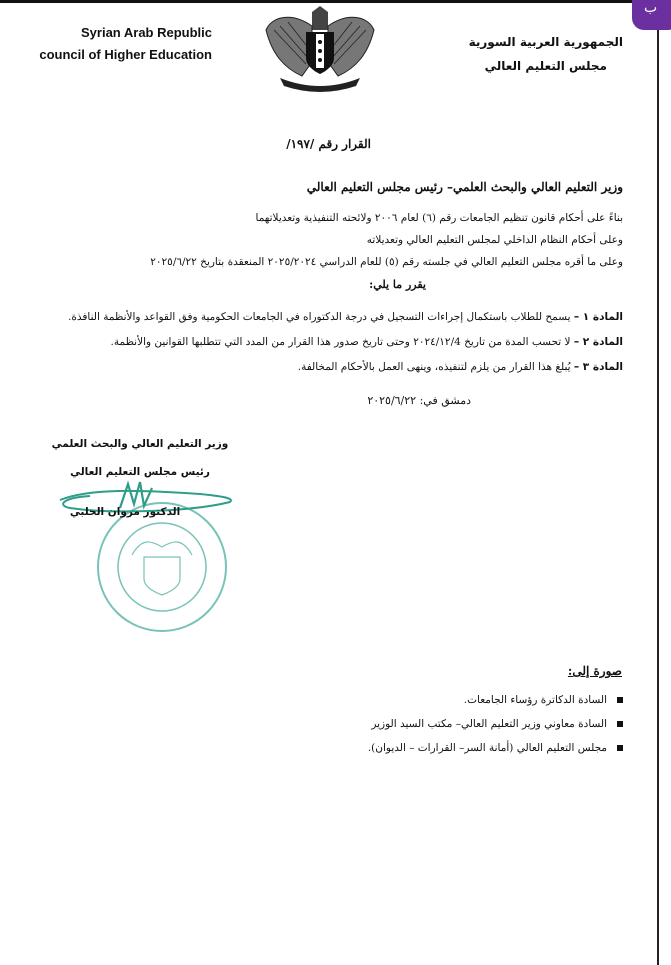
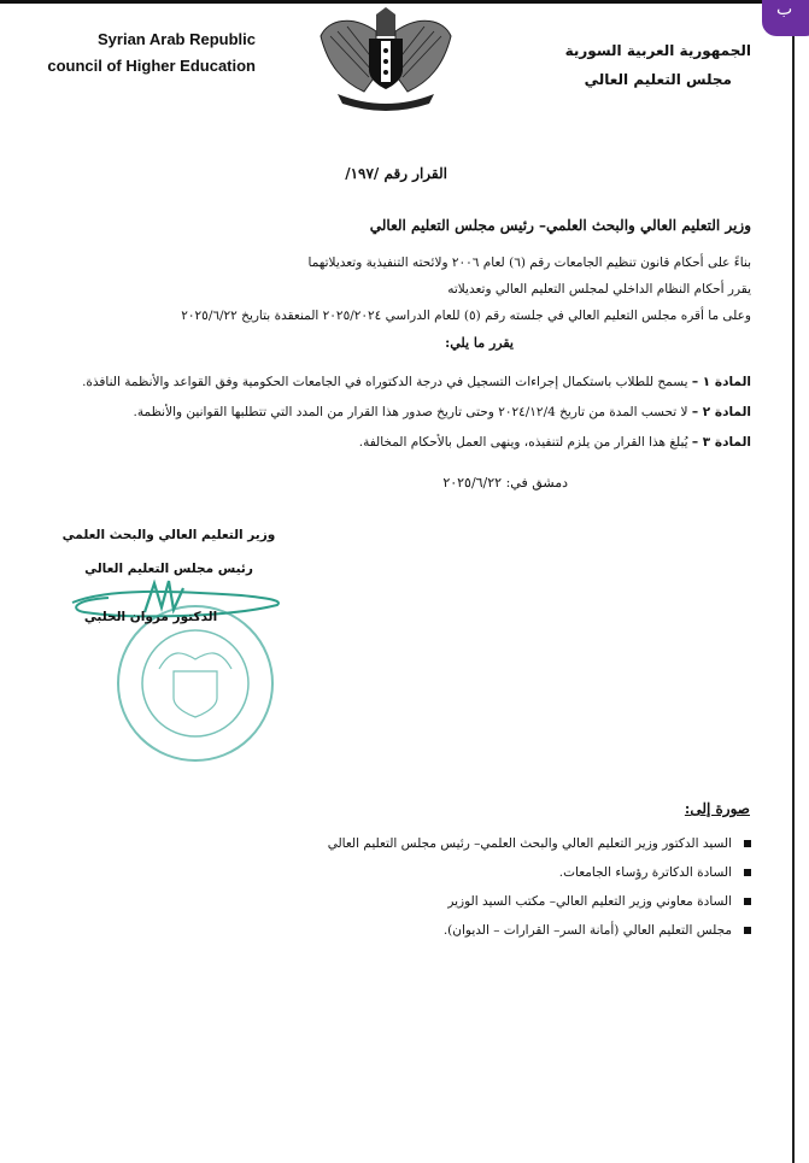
  ب
  Syrian Arab Republic
  council of Higher Education
  الجمهورية العربية السورية
  مجلس التعليم العالي
  القرار رقم /١٩٧/
  وزير التعليم العالي والبحث العلمي– رئيس مجلس التعليم العالي
  بناءً على أحكام قانون تنظيم الجامعات رقم (٦) لعام ٢٠٠٦ ولائحته التنفيذية وتعديلاتهما
- وعلى أحكام النظام الداخلي لمجلس التعليم العالي وتعديلاته
+ يقرر أحكام النظام الداخلي لمجلس التعليم العالي وتعديلاته
  وعلى ما أقره مجلس التعليم العالي في جلسته رقم (٥) للعام الدراسي ٢٠٢٥/٢٠٢٤ المنعقدة بتاريخ ٢٠٢٥/٦/٢٢
  يقرر ما يلي:
  المادة ١ – يسمح للطلاب باستكمال إجراءات التسجيل في درجة الدكتوراه في الجامعات الحكومية وفق القواعد والأنظمة النافذة.
  المادة ٢ – لا تحسب المدة من تاريخ ٢٠٢٤/١٢/4 وحتى تاريخ صدور هذا القرار من المدد التي تتطلبها القوانين والأنظمة.
  المادة ٣ – يُبلغ هذا القرار من يلزم لتنفيذه، وينهى العمل بالأحكام المخالفة.
  دمشق في: ٢٠٢٥/٦/٢٢
  وزير التعليم العالي والبحث العلمي
  رئيس مجلس التعليم العالي
  الدكتور مروان الحلبي
  صورة إلى:
+ السيد الدكتور وزير التعليم العالي والبحث العلمي– رئيس مجلس التعليم العالي
  السادة الدكاترة رؤساء الجامعات.
  السادة معاوني وزير التعليم العالي– مكتب السيد الوزير
  مجلس التعليم العالي (أمانة السر– القرارات – الديوان).
